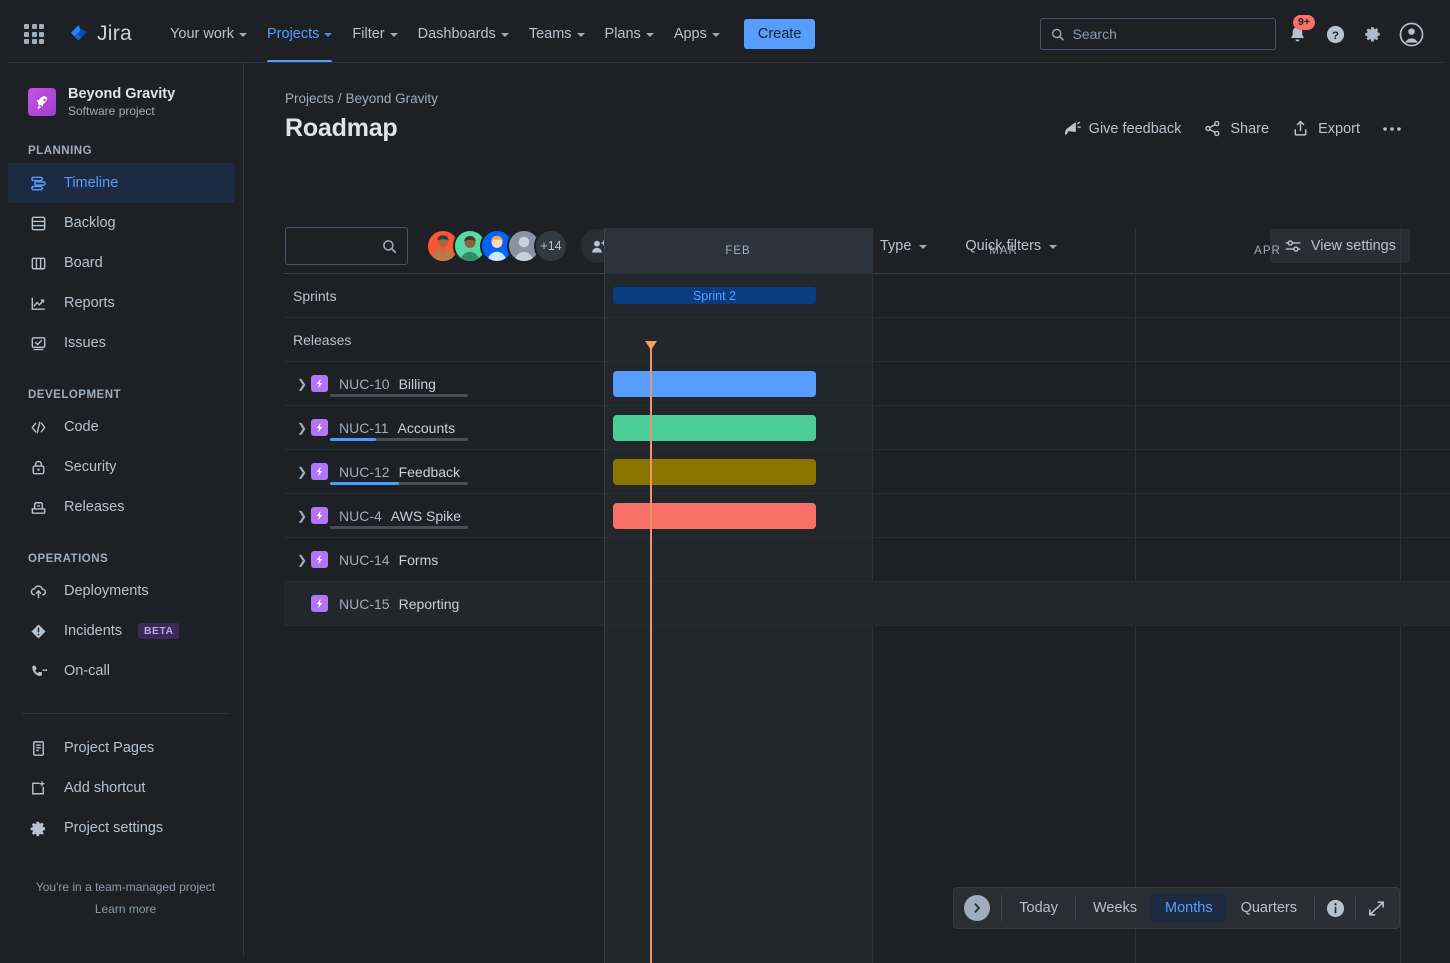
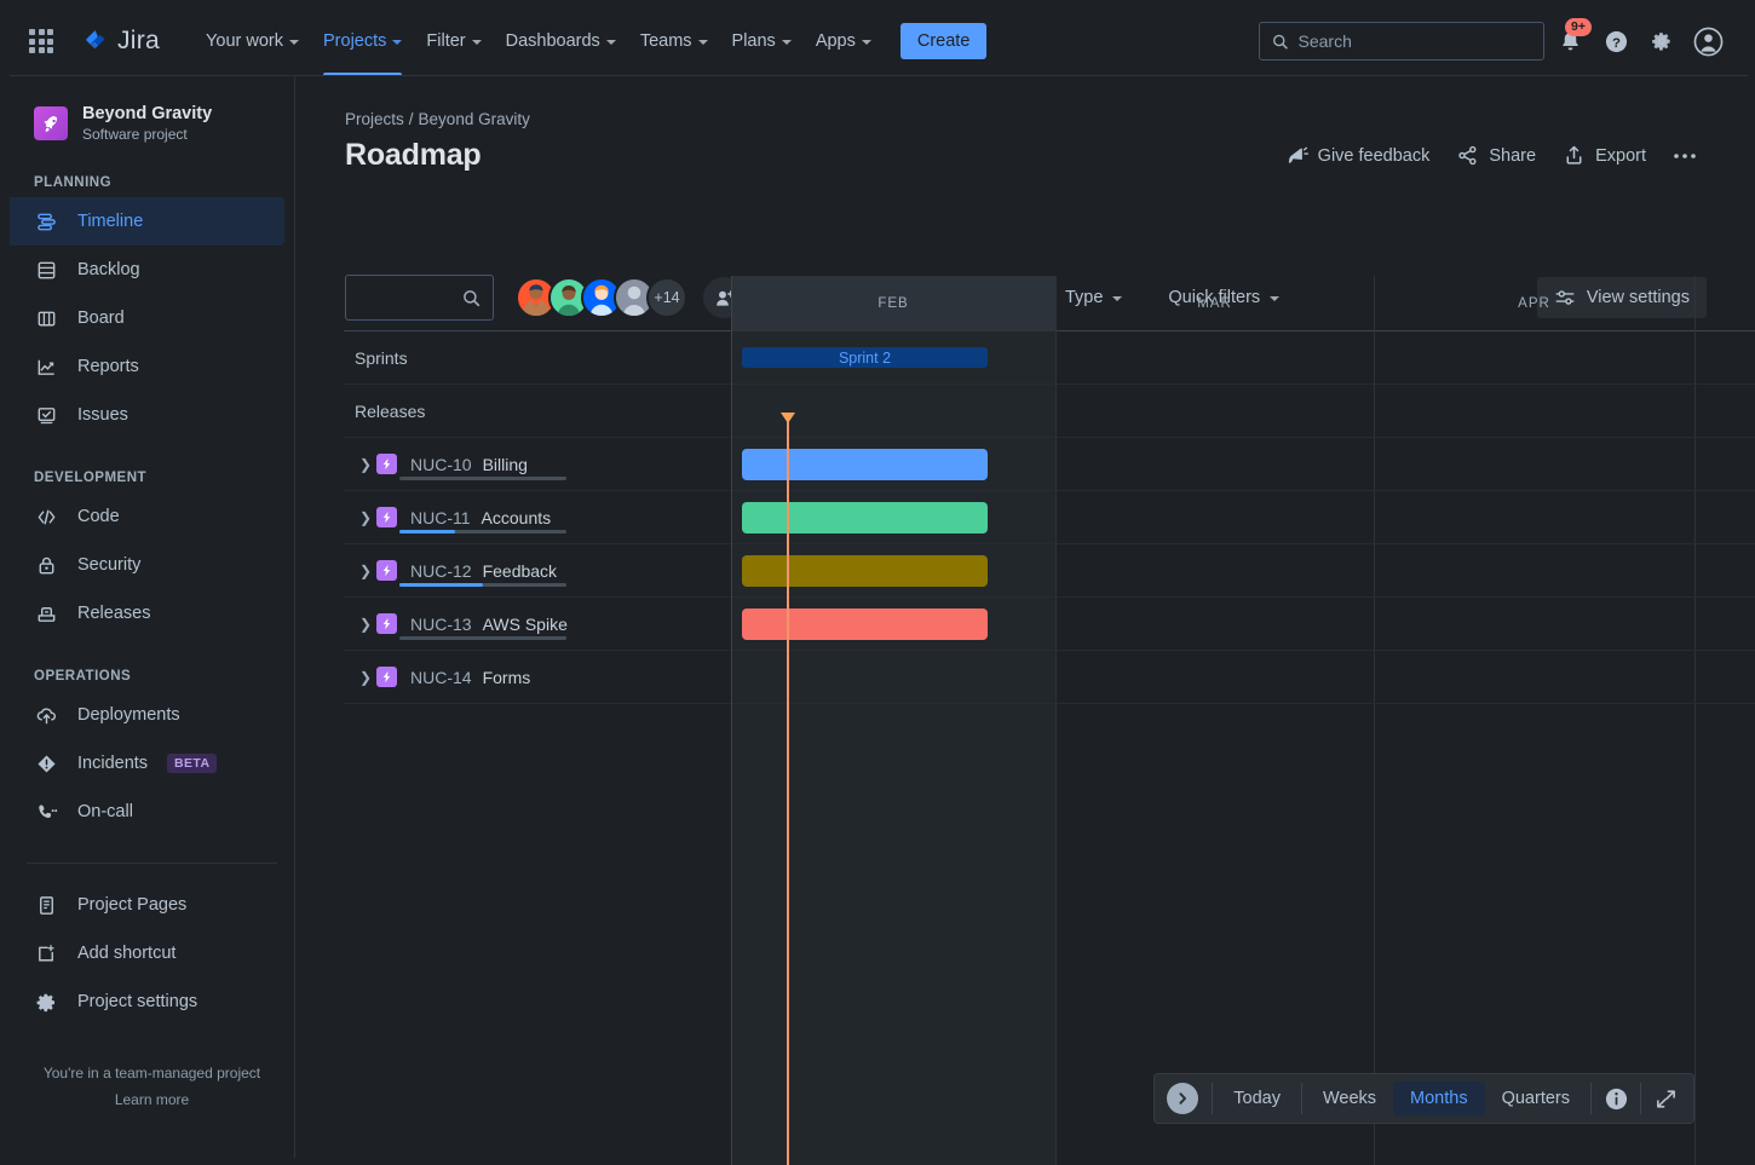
  Jira
  Your work
  Projects
  Filter
  Dashboards
  Teams
  Plans
  Apps
  Create
  Search
  9+
  ?
  Beyond Gravity
  Software project
  PLANNING
  Timeline
  Backlog
  Board
  Reports
  Issues
  DEVELOPMENT
  Code
  Security
  Releases
  OPERATIONS
  Deployments
  Incidents
  BETA
  On-call
  Project Pages
  Add shortcut
  Project settings
  You're in a team-managed project
  Learn more
  Projects
  /
  Beyond Gravity
  Roadmap
  Give feedback
  Share
  Export
  +14
  Type
  Quick filters
  View settings
  FEB
  MAR
  APR
  Sprints
  Sprint 2
  Releases
  ❯
  NUC-10
  Billing
  ❯
  NUC-11
  Accounts
  ❯
  NUC-12
  Feedback
  ❯
- NUC-4
+ NUC-13
  AWS Spike
  ❯
  NUC-14
  Forms
- NUC-15
- Reporting
  Today
  Weeks
  Months
  Quarters
